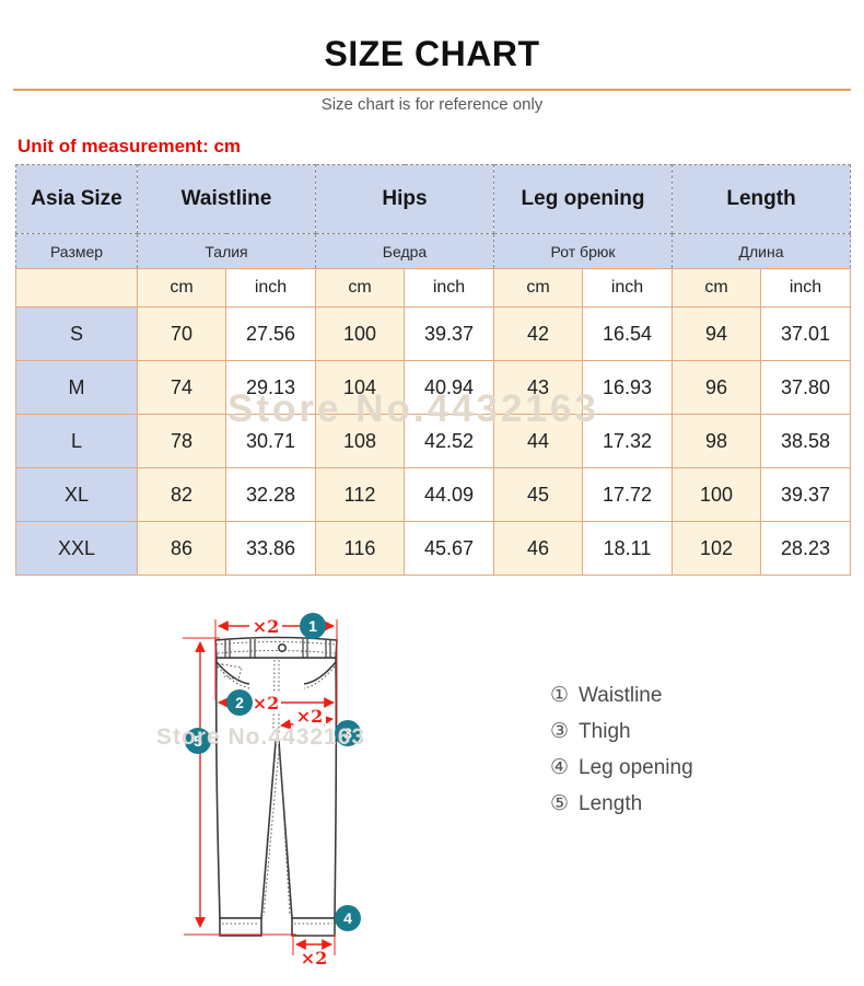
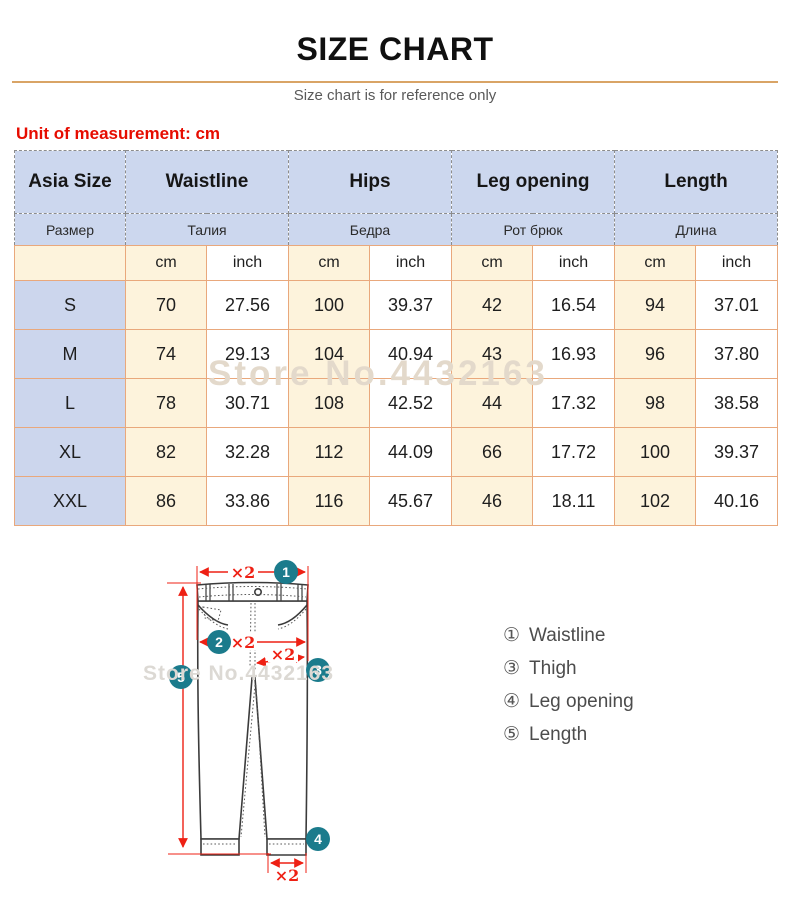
  SIZE CHART
  Size chart is for reference only
  Unit of measurement: cm
  Asia Size	Waistline	Hips	Leg opening	Length
  Размер	Талия	Бедра	Рот брюк	Длина
  	cm	inch	cm	inch	cm	inch	cm	inch
  S	70	27.56	100	39.37	42	16.54	94	37.01
  M	74	29.13	104	40.94	43	16.93	96	37.80
  L	78	30.71	108	42.52	44	17.32	98	38.58
- XL	82	32.28	112	44.09	45	17.72	100	39.37
+ XL	82	32.28	112	44.09	66	17.72	100	39.37
- XXL	86	33.86	116	45.67	46	18.11	102	28.23
+ XXL	86	33.86	116	45.67	46	18.11	102	40.16
  Store No.4432163
  ×2
  ×2
  ×2
  ×2
  1
  2
  3
  4
  5
  ① Waistline
  ③ Thigh
  ④ Leg opening
  ⑤ Length
  Store No.4432163
